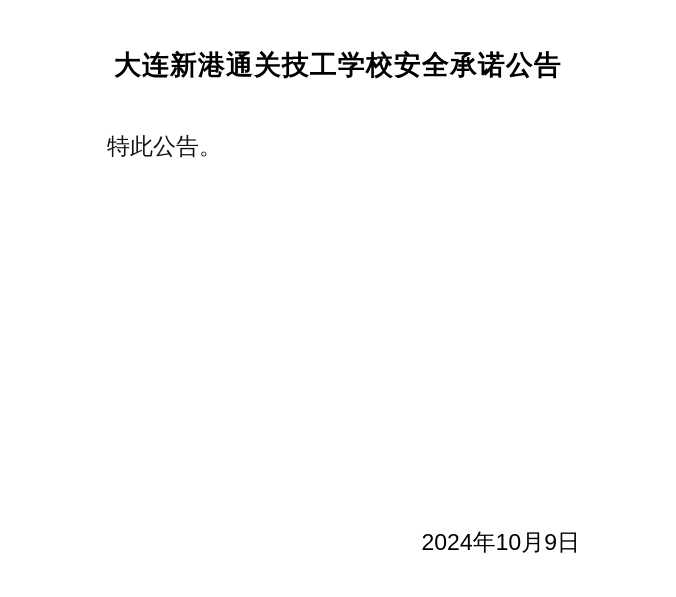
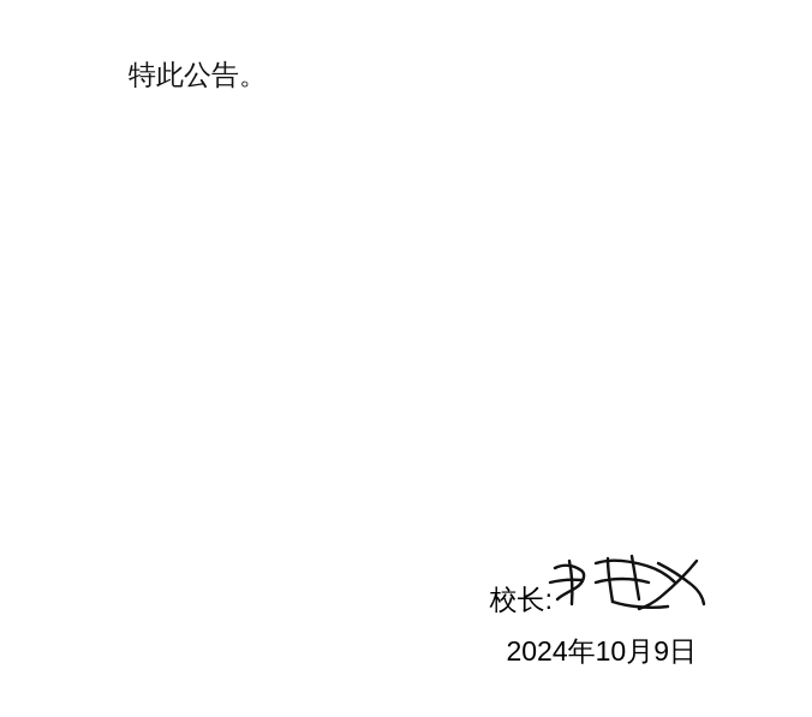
- 大连新港通关技工学校安全承诺公告
  特此公告。
+ 校长:
  2024年10月9日
